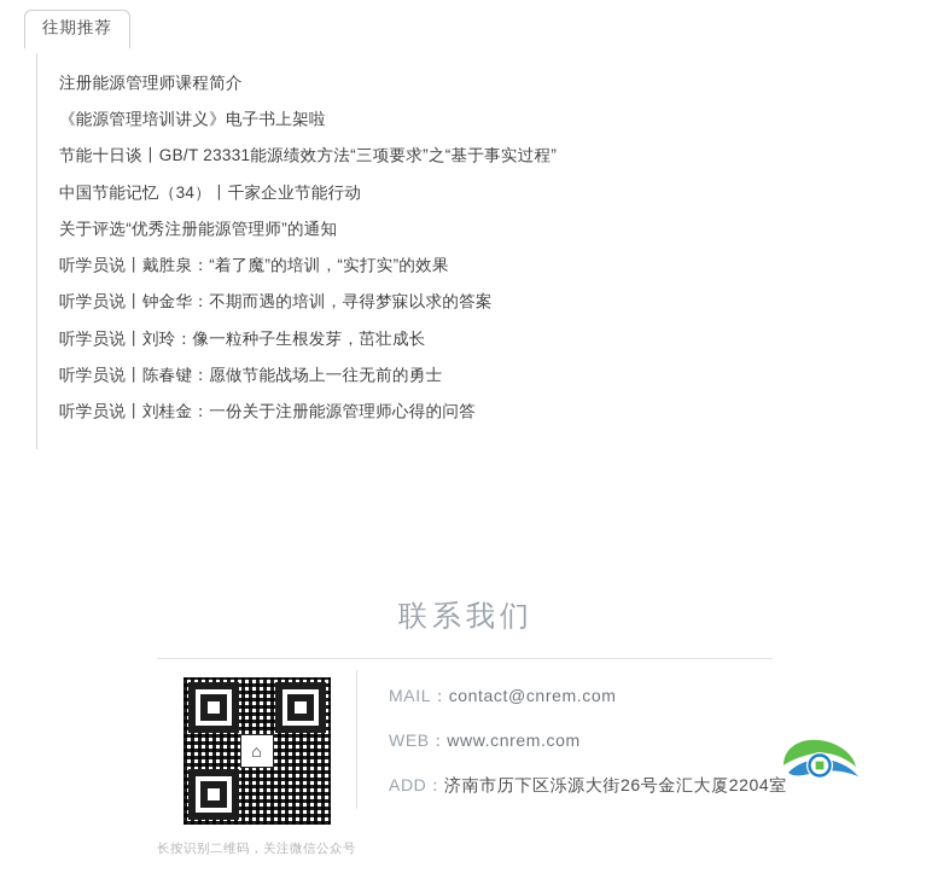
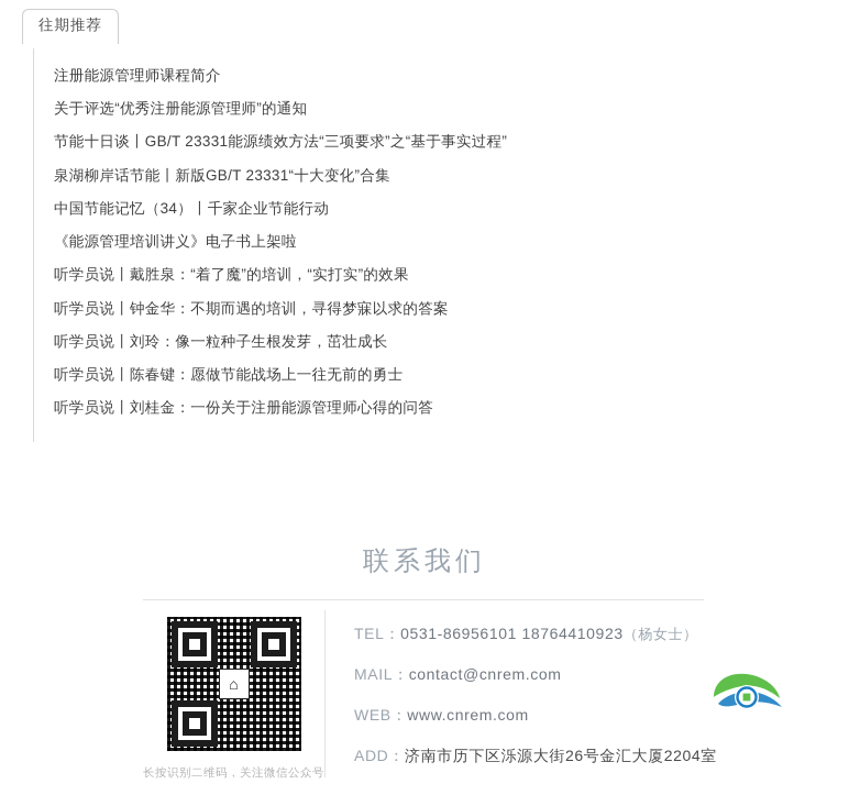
  往期推荐
  注册能源管理师课程简介
- 《能源管理培训讲义》电子书上架啦
+ 关于评选“优秀注册能源管理师”的通知
  节能十日谈丨GB/T 23331能源绩效方法“三项要求”之“基于事实过程”
+ 泉湖柳岸话节能丨新版GB/T 23331“十大变化”合集
  中国节能记忆（34）丨千家企业节能行动
- 关于评选“优秀注册能源管理师”的通知
+ 《能源管理培训讲义》电子书上架啦
  听学员说丨戴胜泉：“着了魔”的培训，“实打实”的效果
  听学员说丨钟金华：不期而遇的培训，寻得梦寐以求的答案
  听学员说丨刘玲：像一粒种子生根发芽，茁壮成长
  听学员说丨陈春键：愿做节能战场上一往无前的勇士
  听学员说丨刘桂金：一份关于注册能源管理师心得的问答
  联系我们
  ⌂
  长按识别二维码，关注微信公众号
+ TEL：0531-86956101 18764410923（杨女士）
  MAIL：contact@cnrem.com
  WEB：www.cnrem.com
  ADD：济南市历下区泺源大街26号金汇大厦2204室
